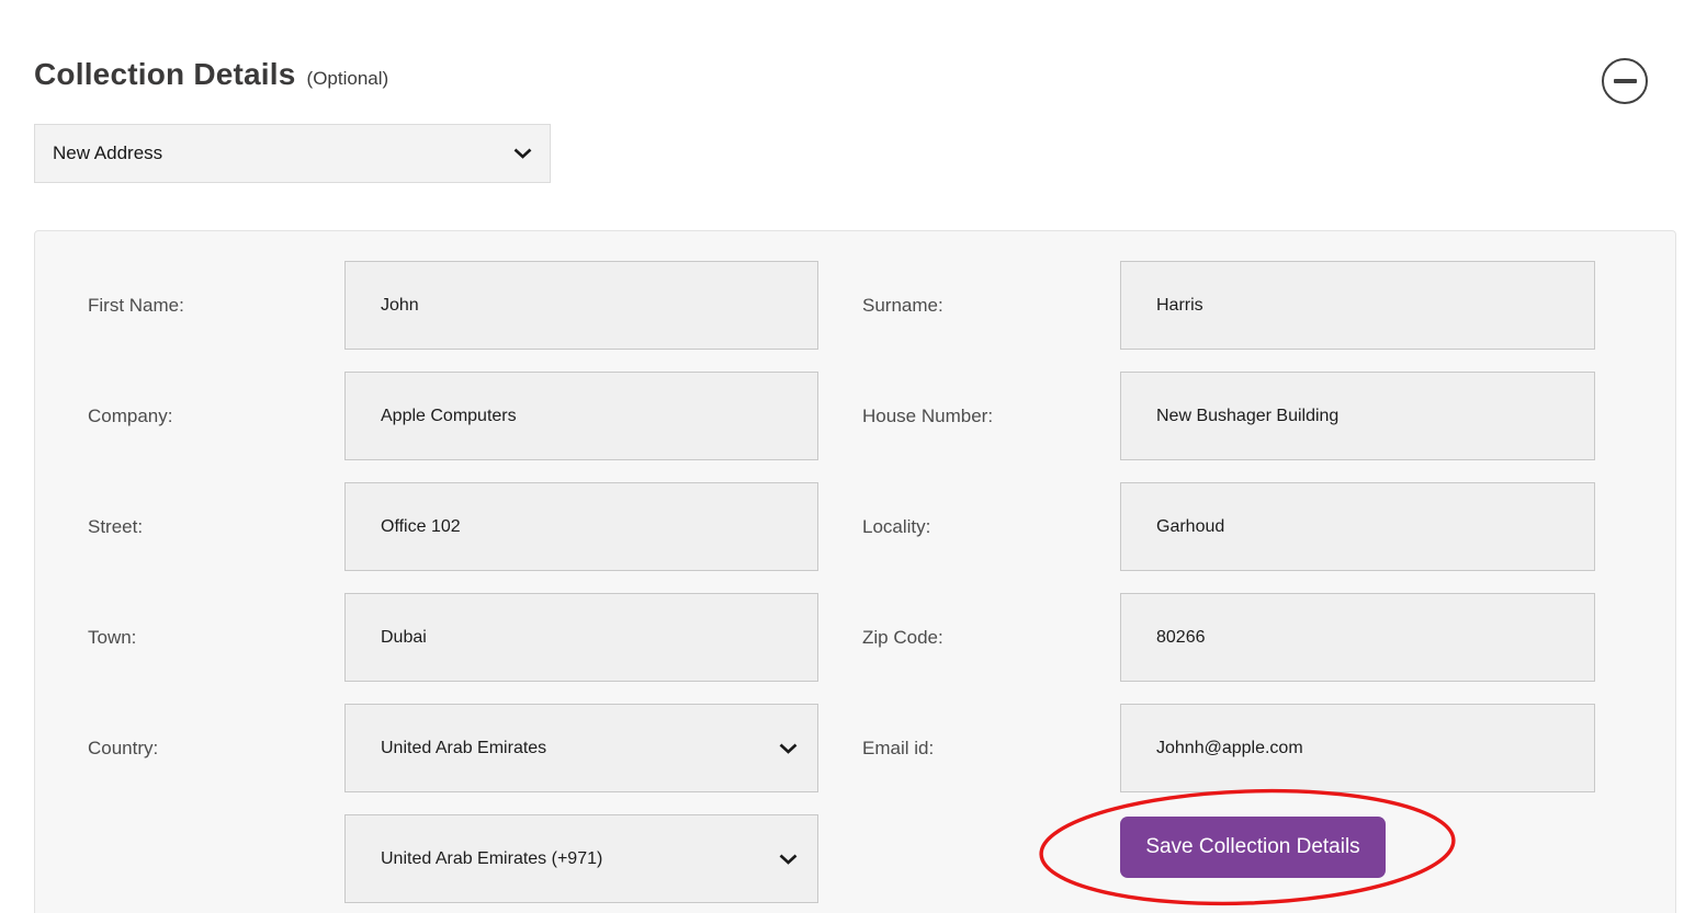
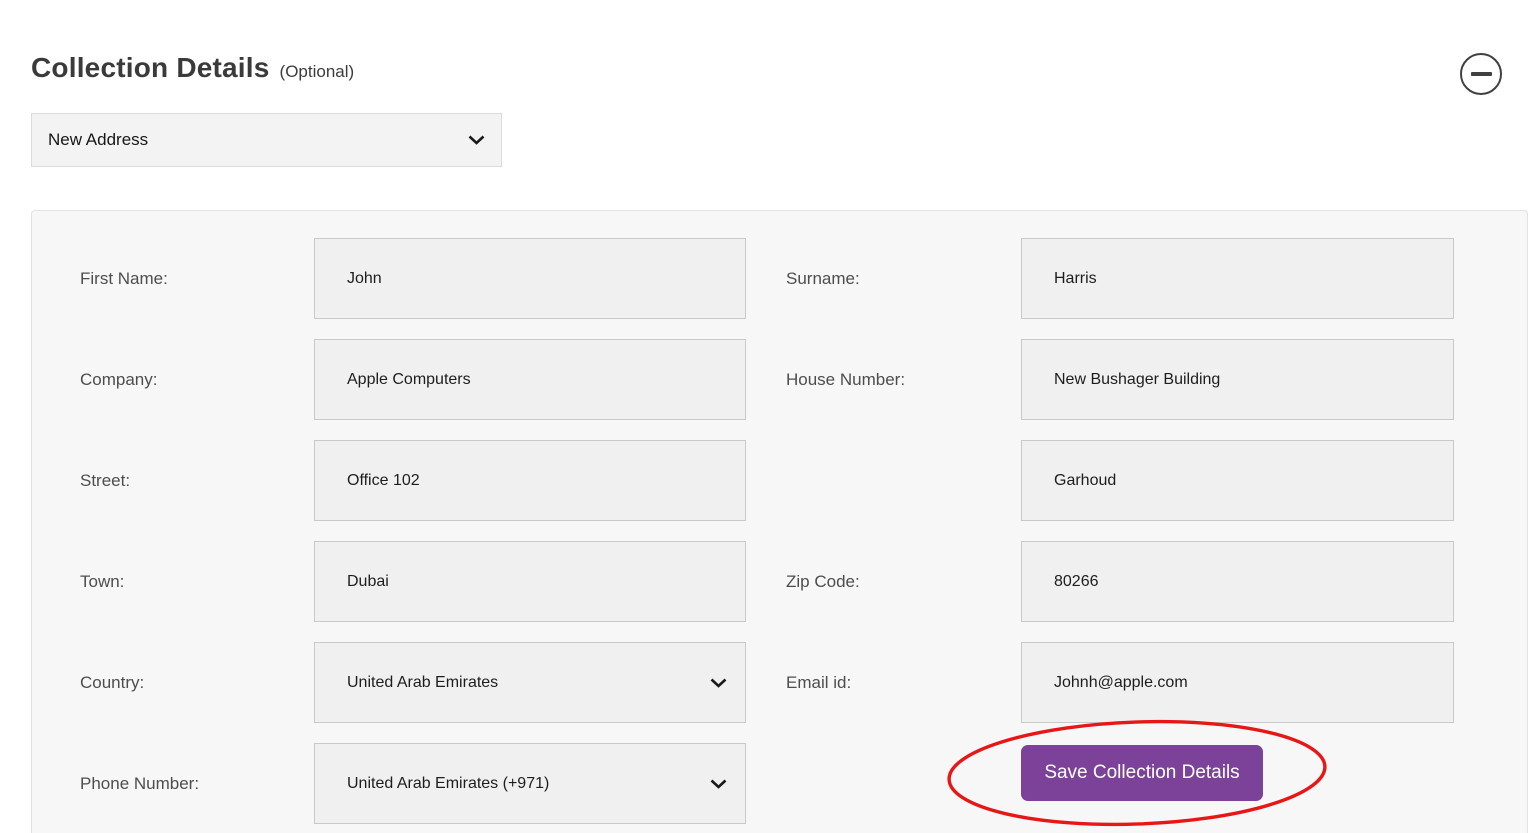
  Collection Details
  (Optional)
  New Address
  First Name:
  John
  Surname:
  Harris
  Company:
  Apple Computers
  House Number:
  New Bushager Building
  Street:
  Office 102
- Locality:
  Garhoud
  Town:
  Dubai
  Zip Code:
  80266
  Country:
  United Arab Emirates
  Email id:
  Johnh@apple.com
+ Phone Number:
  United Arab Emirates (+971)
  Save Collection Details
